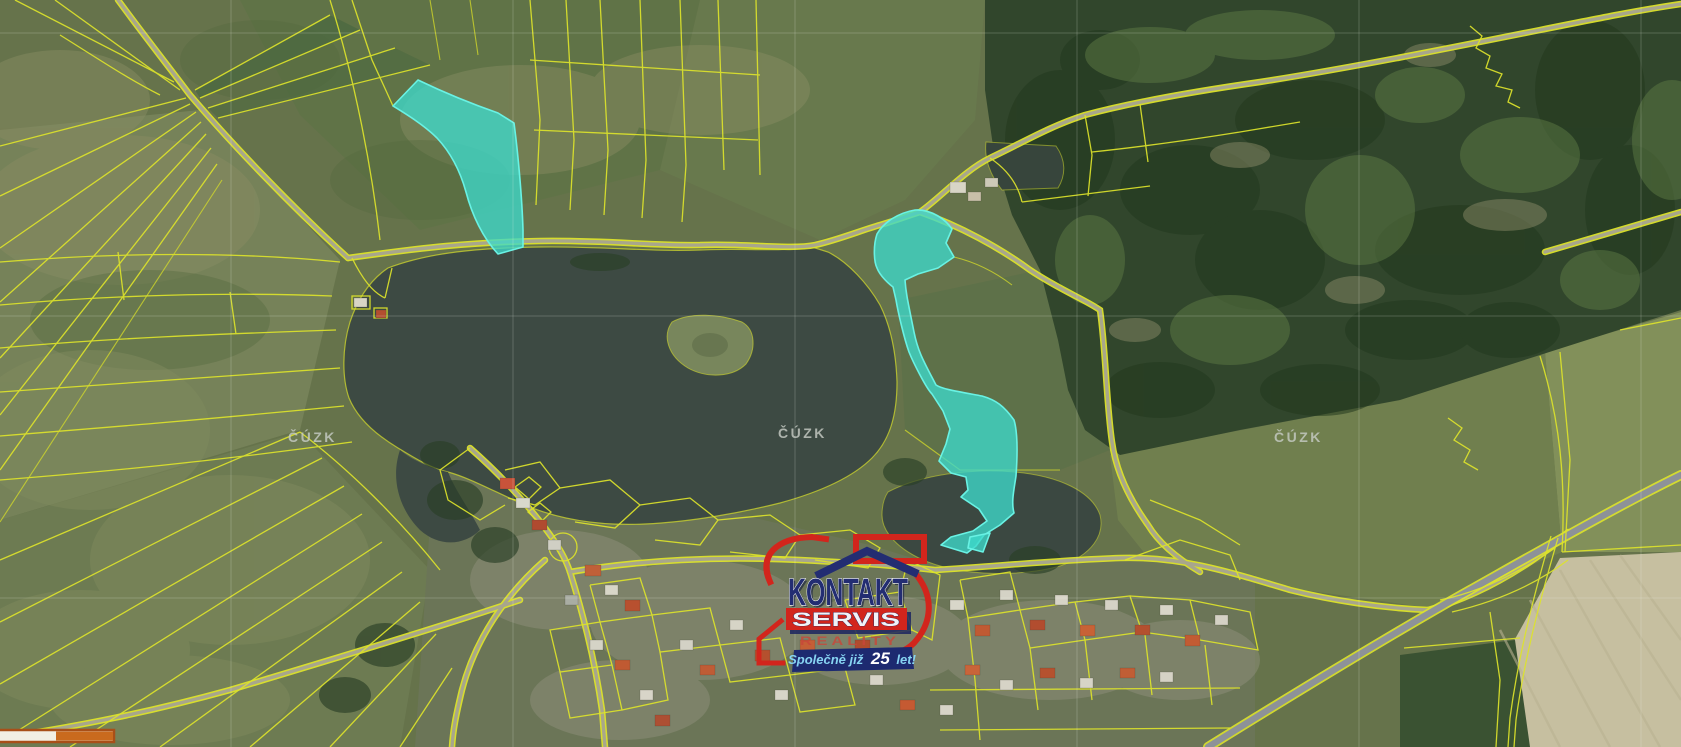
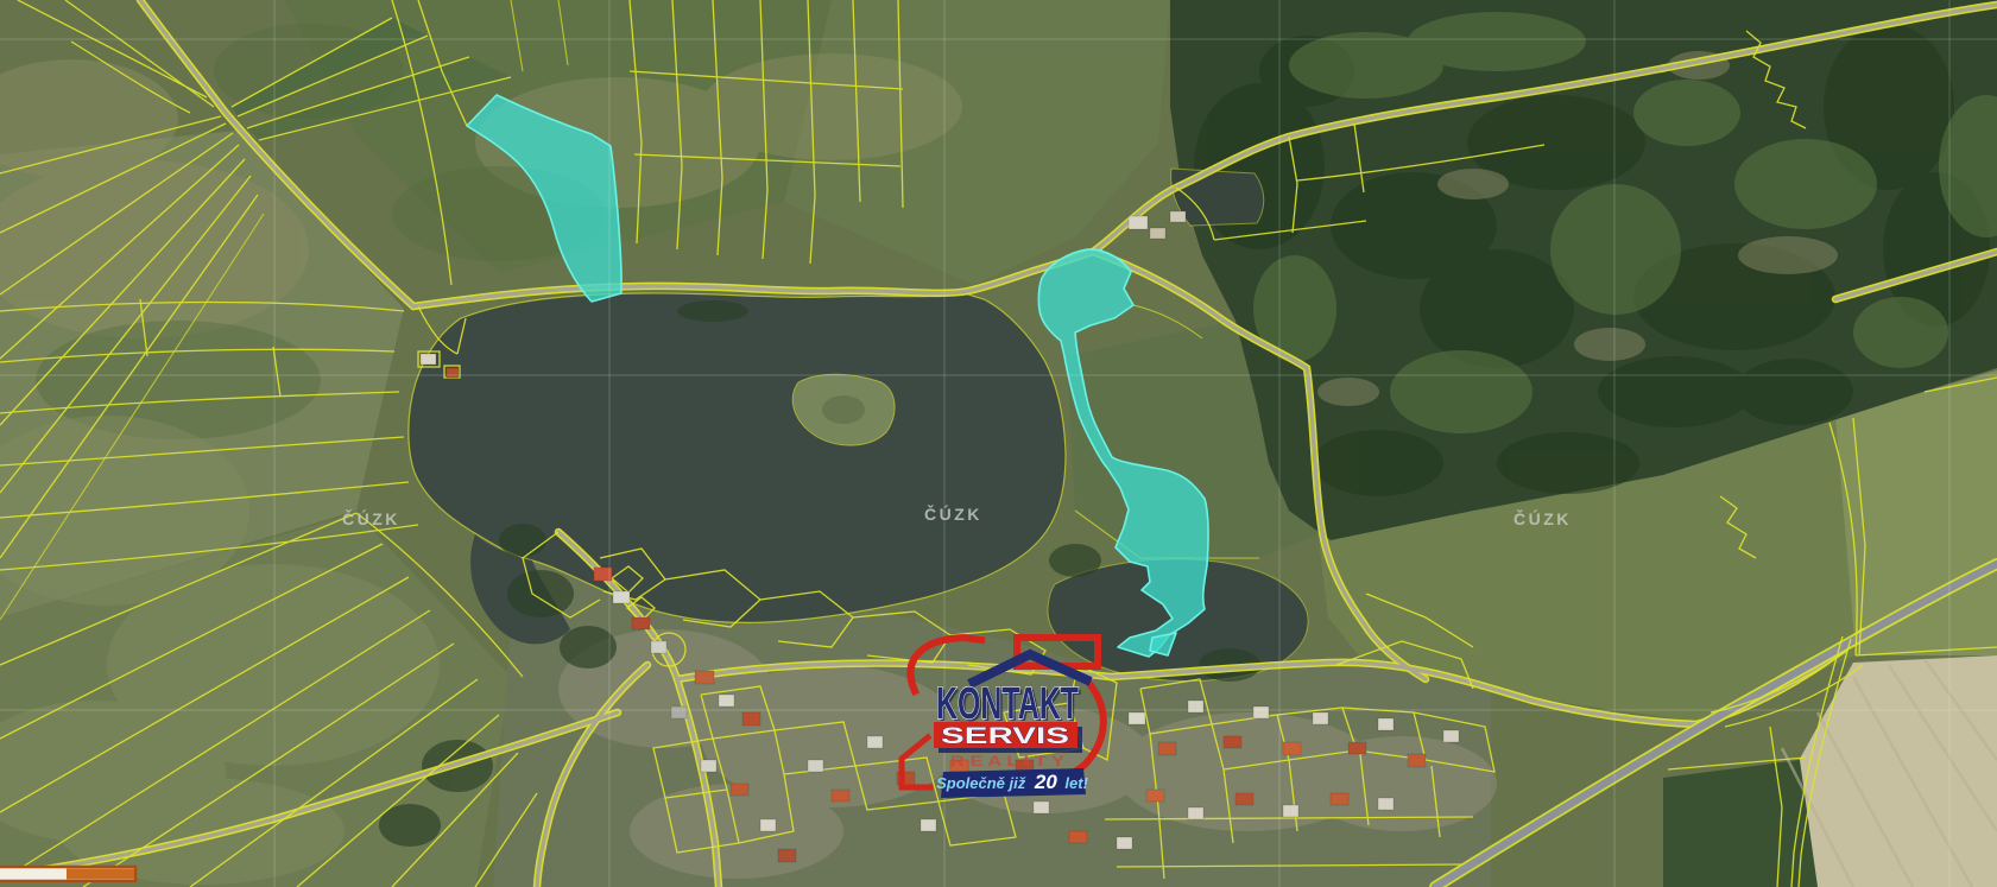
  ČÚZK
  ČÚZK
  ČÚZK
  KONTAKT
  SERVIS
  R E A L I T Y
- Společně již 25 let!
+ Společně již 20 let!
